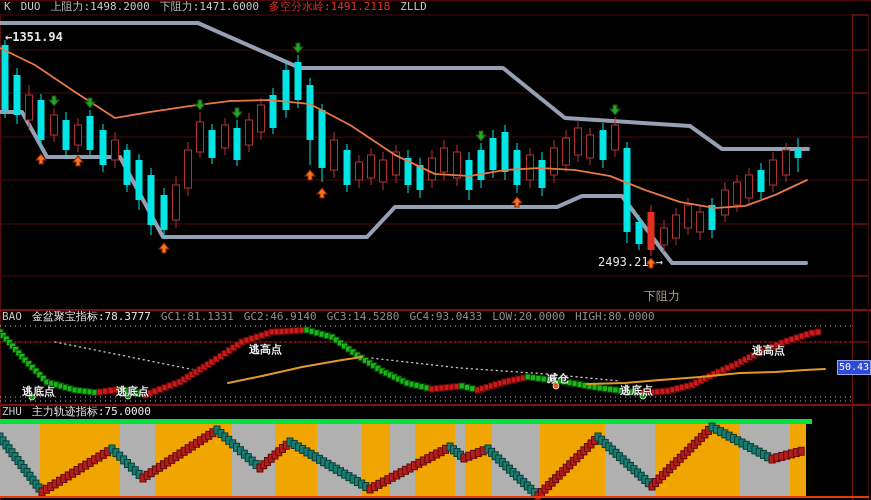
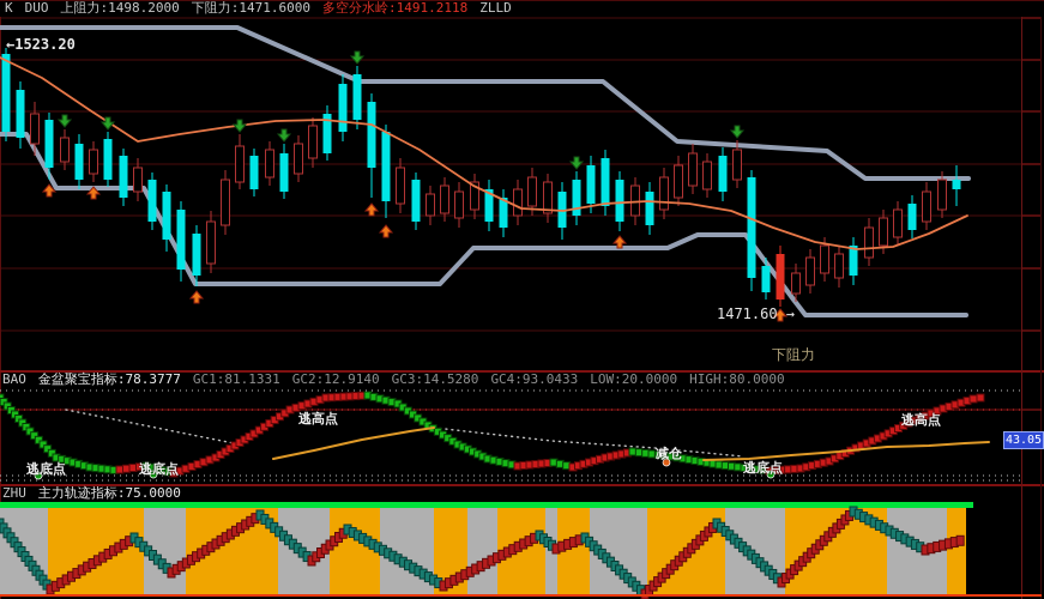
  K
  DUO
  上阻力:1498.2000
  下阻力:1471.6000
  多空分水岭:1491.2118
  ZLLD
  BAO
  金盆聚宝指标:78.3777
  GC1:81.1331
- GC2:46.9140
+ GC2:12.9140
  GC3:14.5280
  GC4:93.0433
  LOW:20.0000
  HIGH:80.0000
  ZHU
  主力轨迹指标:75.0000
- ←1351.94
+ ←1523.20
- 2493.21 →
+ 1471.60 →
  下阻力
  逃底点
  逃底点
  逃高点
  减仓
  逃底点
  逃高点
- 50.43
+ 43.05
